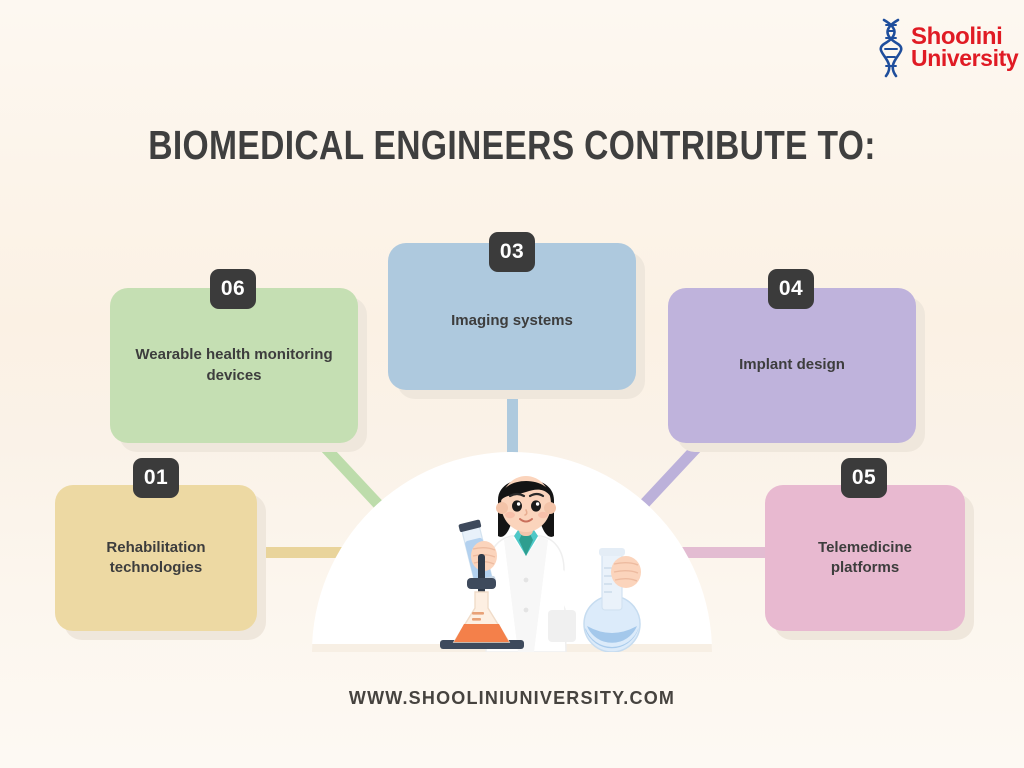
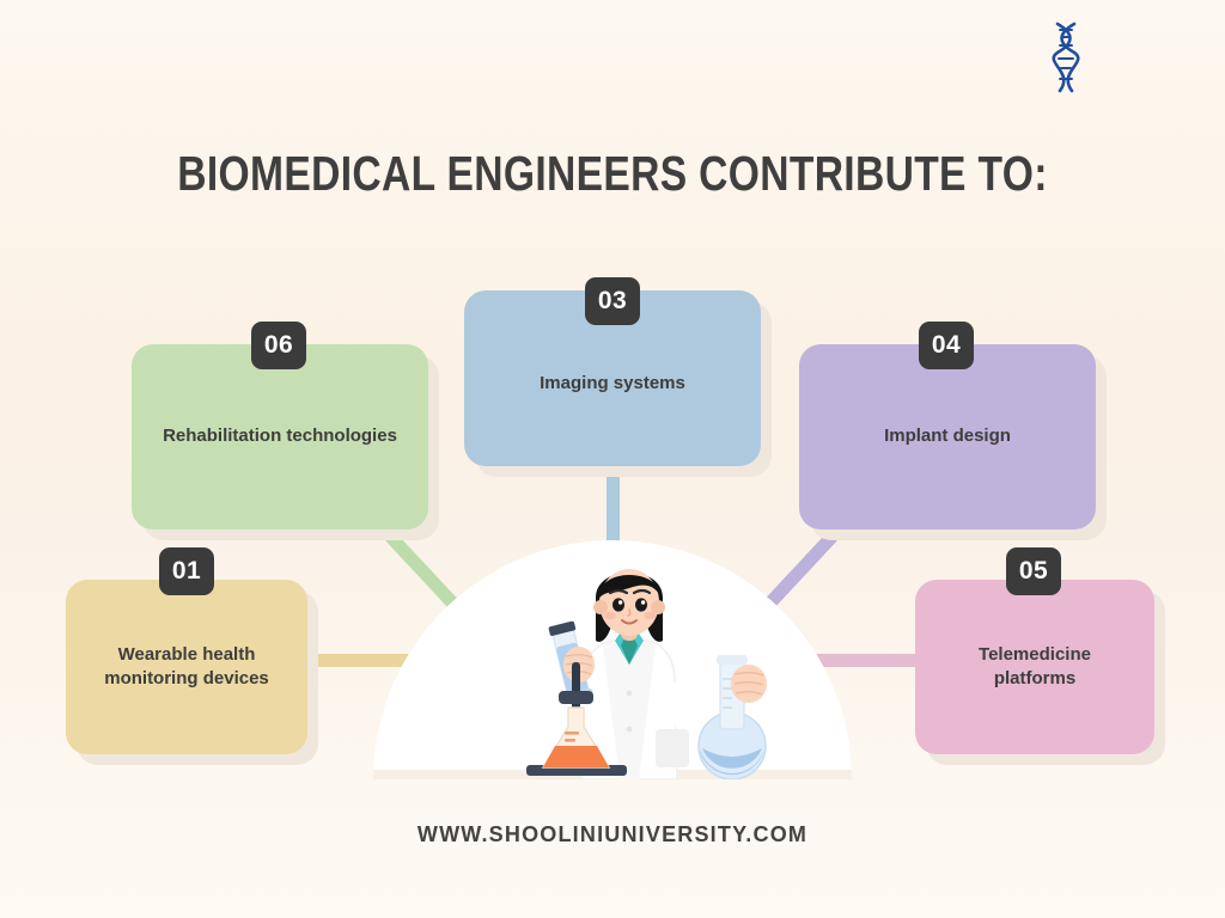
- Shoolini
- University
  BIOMEDICAL ENGINEERS CONTRIBUTE TO:
- Rehabilitation technologies
+ Wearable health monitoring devices
  01
- Wearable health monitoring devices
+ Rehabilitation technologies
  06
  Imaging systems
  03
  Implant design
  04
  Telemedicine platforms
  05
  WWW.SHOOLINIUNIVERSITY.COM
